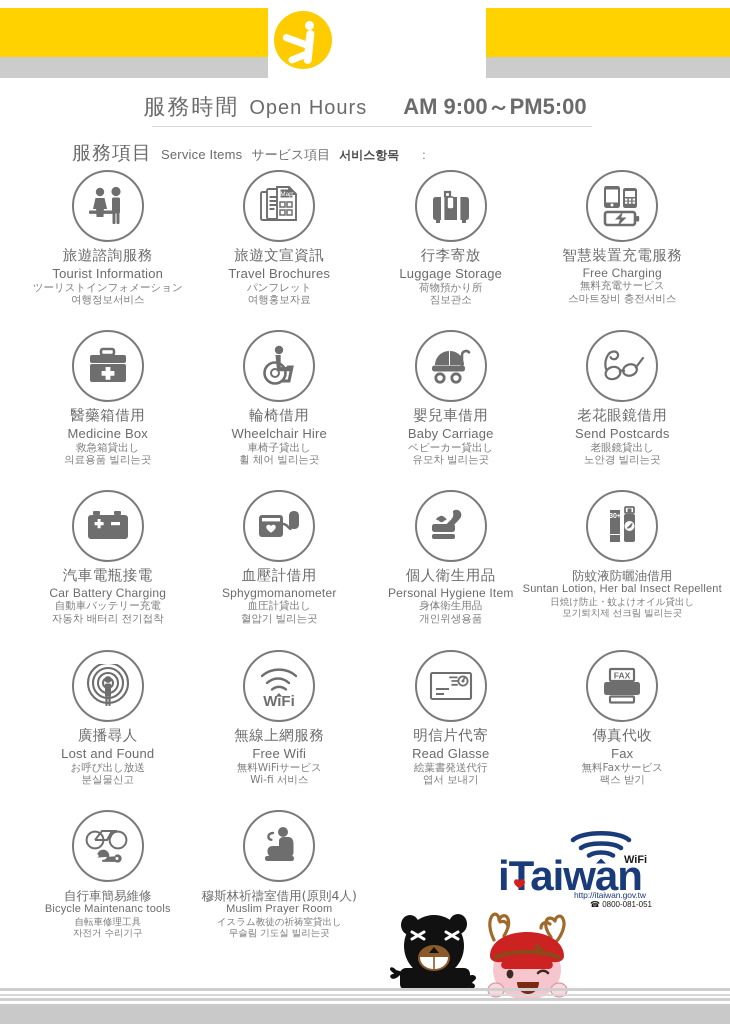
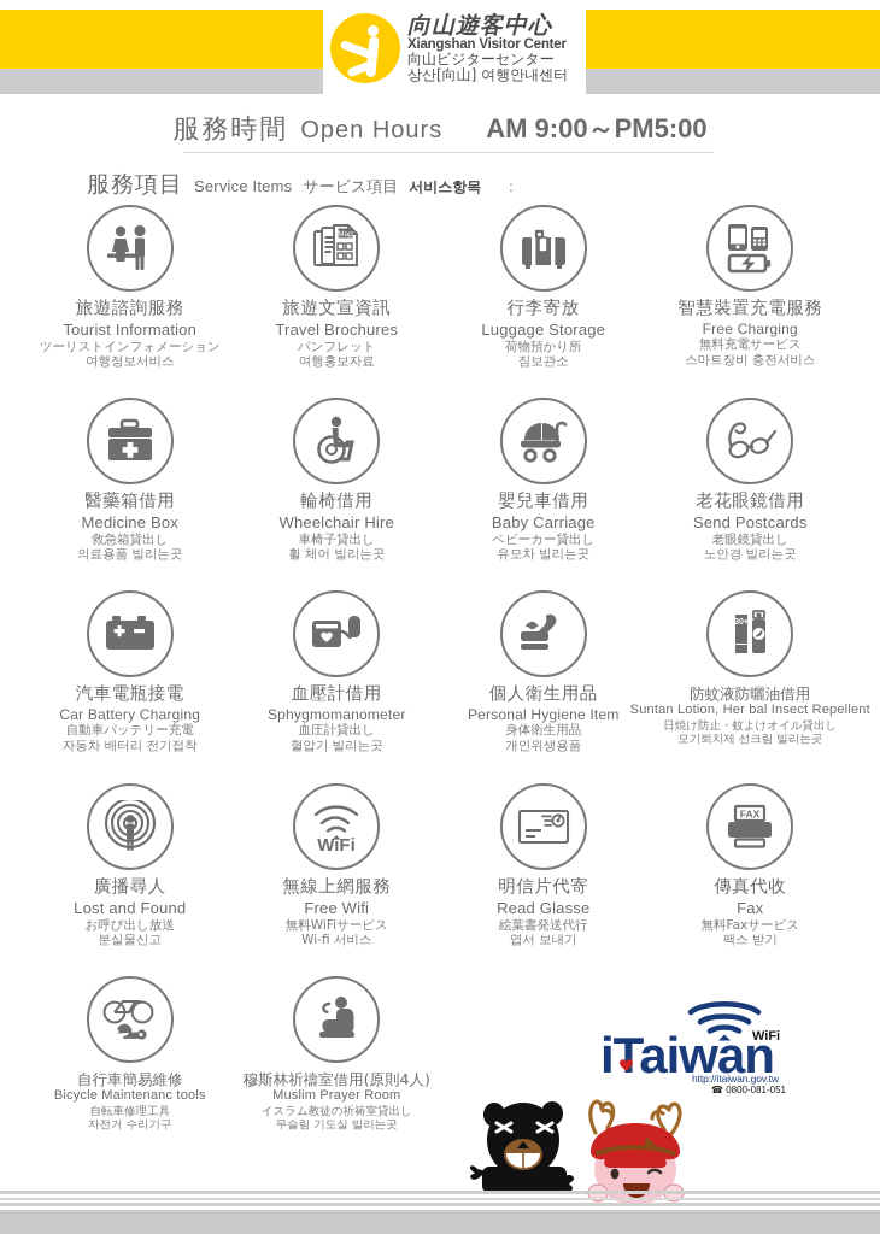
+ 向山遊客中心
+ Xiangshan Visitor Center
+ 向山ビジターセンター
+ 상산[向山] 여행안내센터
  服務時間
  Open Hours
  AM 9:00～PM5:00
  服務項目
  Service Items
  サービス項目
  서비스항목
  :
  旅遊諮詢服務
  Tourist Information
  ツーリストインフォメーション
  여행정보서비스
  旅遊文宣資訊
  Travel Brochures
  パンフレット
  여행홍보자료
  行李寄放
  Luggage Storage
  荷物預かり所
  짐보관소
  智慧裝置充電服務
  Free Charging
  無料充電サービス
  스마트장비 충전서비스
  醫藥箱借用
  Medicine Box
  救急箱貸出し
  의료용품 빌리는곳
  輪椅借用
  Wheelchair Hire
  車椅子貸出し
  휠 체어 빌리는곳
  嬰兒車借用
  Baby Carriage
  ベビーカー貸出し
  유모차 빌리는곳
  老花眼鏡借用
  Send Postcards
  老眼鏡貸出し
  노안경 빌리는곳
  汽車電瓶接電
  Car Battery Charging
  自動車バッテリー充電
  자동차 배터리 전기접착
  血壓計借用
  Sphygmomanometer
  血圧計貸出し
  혈압기 빌리는곳
  個人衛生用品
  Personal Hygiene Item
  身体衛生用品
  개인위생용품
  防蚊液防曬油借用
  Suntan Lotion, Her bal Insect Repellent
  日焼け防止・蚊よけオイル貸出し
  모기퇴치제 선크림 빌리는곳
  廣播尋人
  Lost and Found
  お呼び出し放送
  분실물신고
  WiFi
  無線上網服務
  Free Wifi
  無料WiFiサービス
  Wi-fi 서비스
  明信片代寄
  Read Glasse
  絵葉書発送代行
  엽서 보내기
  FAX
  傳真代收
  Fax
  無料Faxサービス
  팩스 받기
  自行車簡易維修
  Bicycle Maintenanc tools
  自転車修理工具
  자전거 수리기구
  穆斯林祈禱室借用(原則4人)
  Muslim Prayer Room
  イスラム教徒の祈祷室貸出し
  무슬림 기도실 빌리는곳
  iTaiwan
  WiFi
  http://itaiwan.gov.tw
  ☎ 0800-081-051
